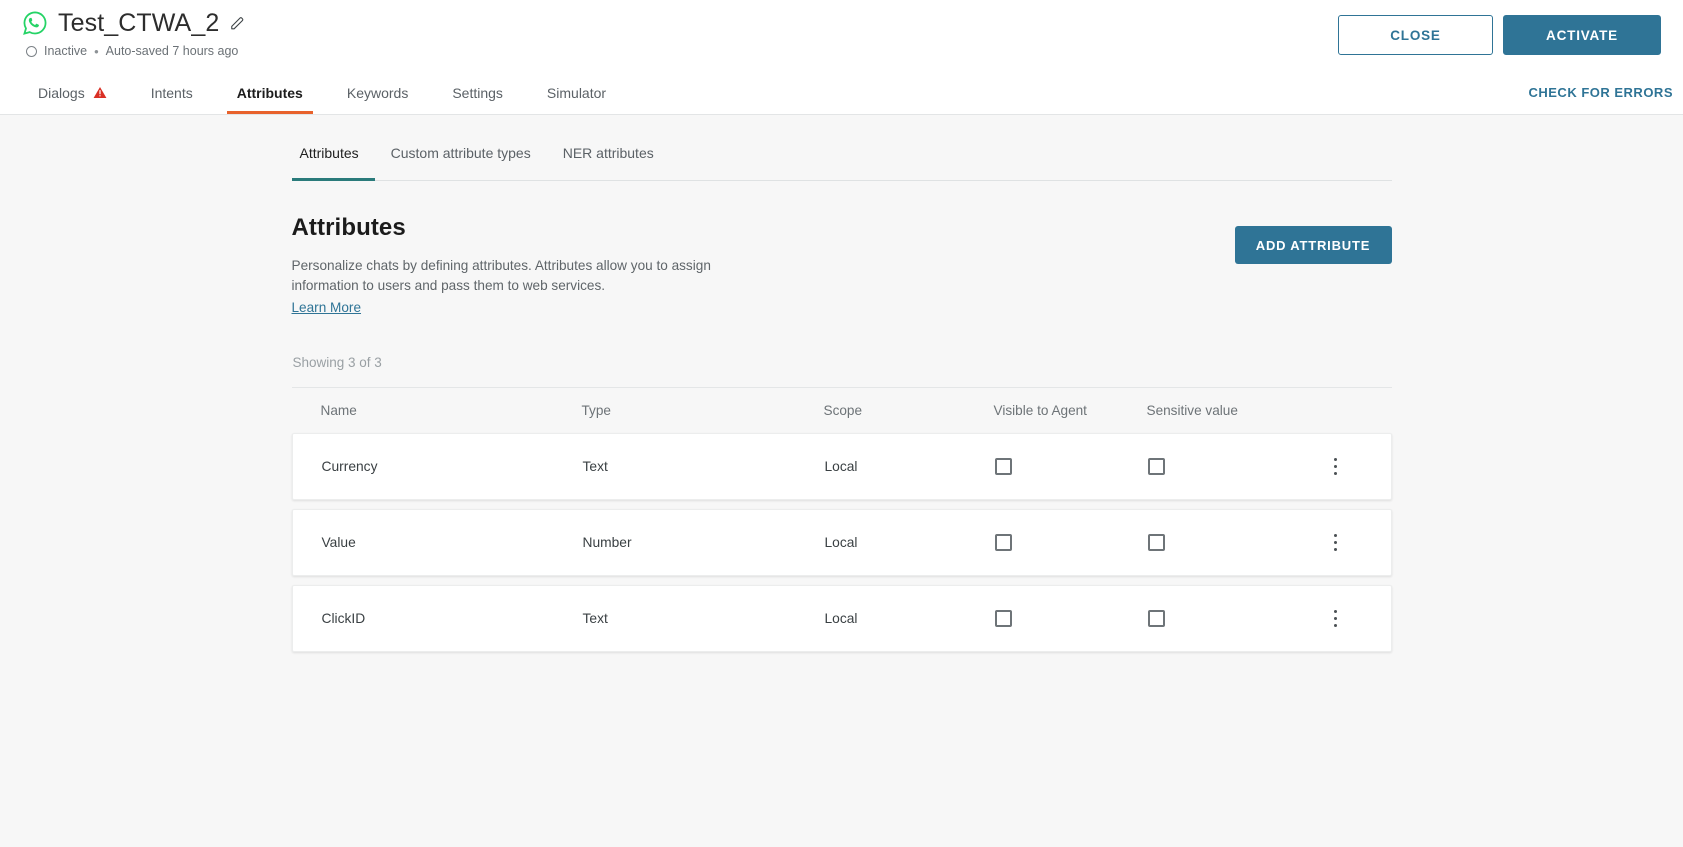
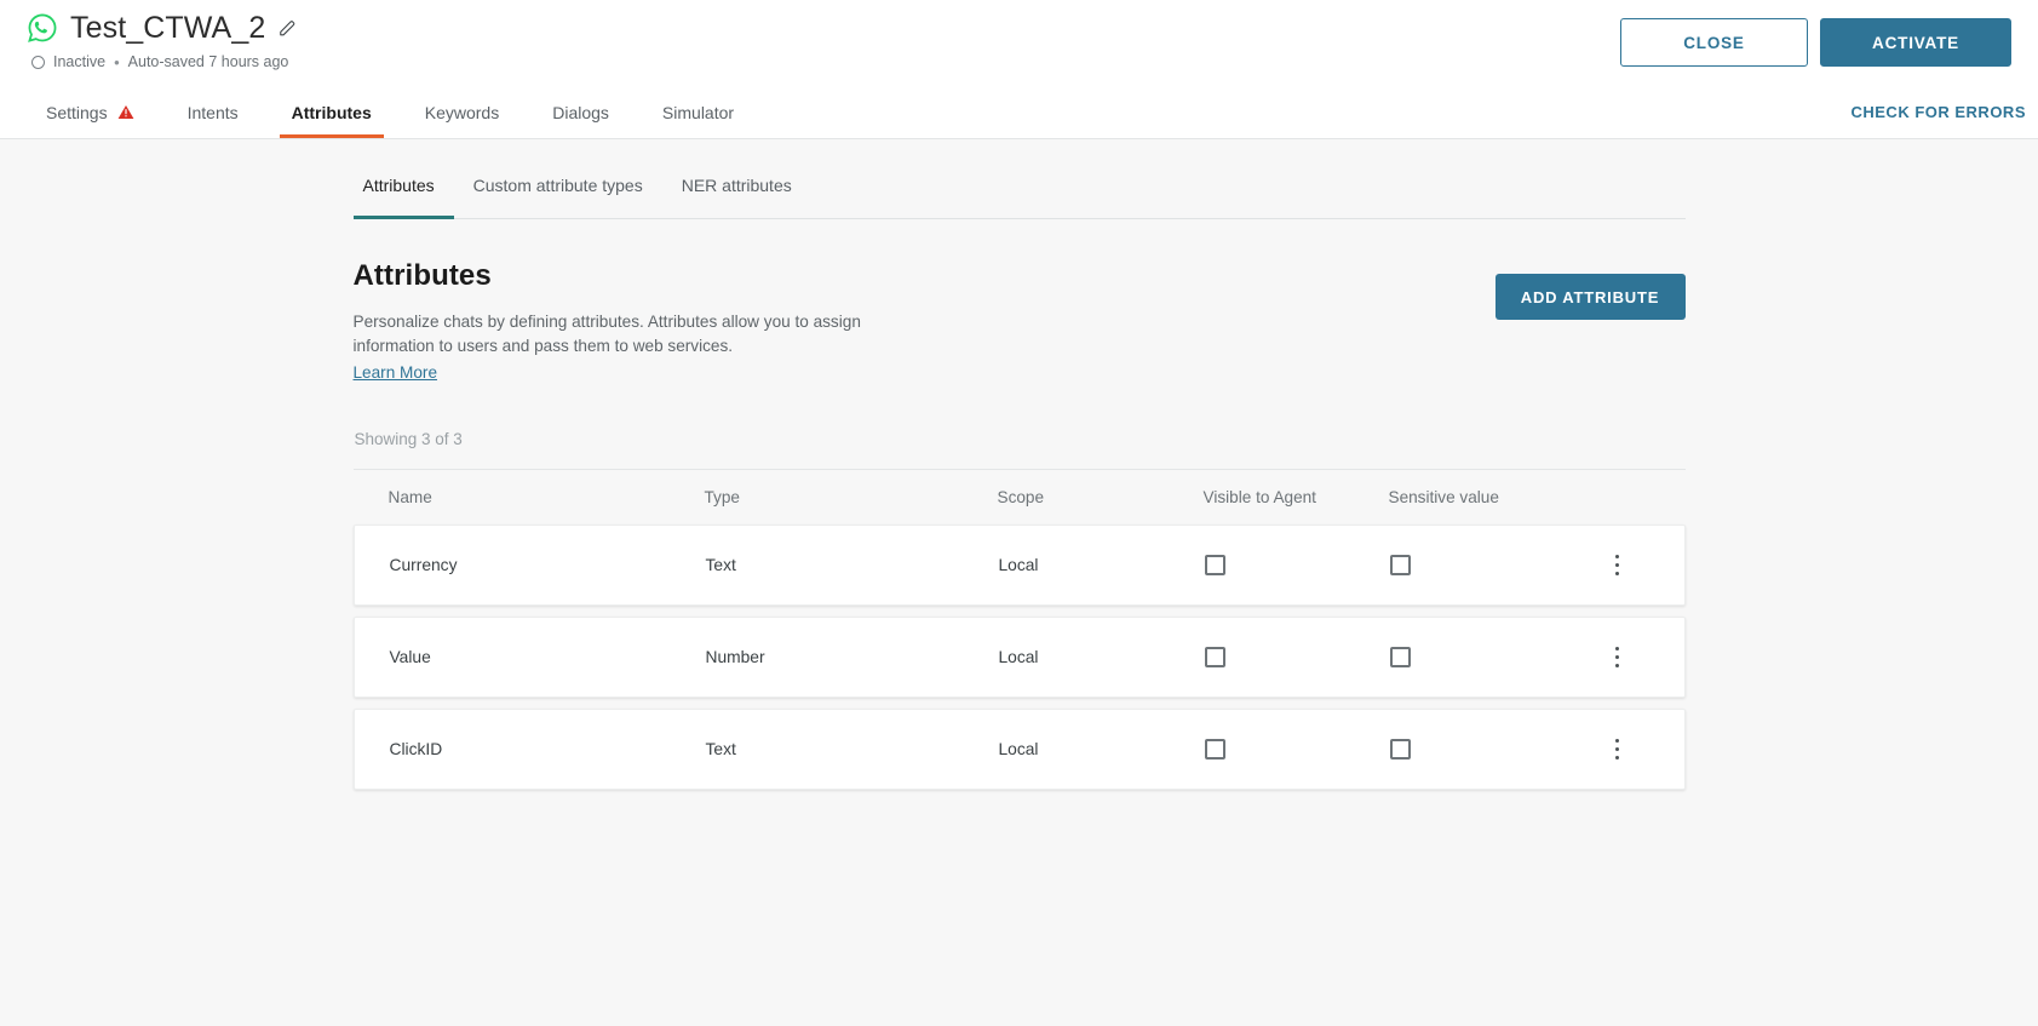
  Test_CTWA_2
  Inactive
  •
  Auto-saved 7 hours ago
  CLOSE
  ACTIVATE
- Dialogs
+ Settings
  Intents
  Attributes
  Keywords
- Settings
+ Dialogs
  Simulator
  CHECK FOR ERRORS
  Attributes
  Custom attribute types
  NER attributes
  Attributes
  Personalize chats by defining attributes. Attributes allow you to assign information to users and pass them to web services.
  Learn More
  ADD ATTRIBUTE
  Showing 3 of 3
  Name
  Type
  Scope
  Visible to Agent
  Sensitive value
  Currency
  Text
  Local
  Value
  Number
  Local
  ClickID
  Text
  Local
